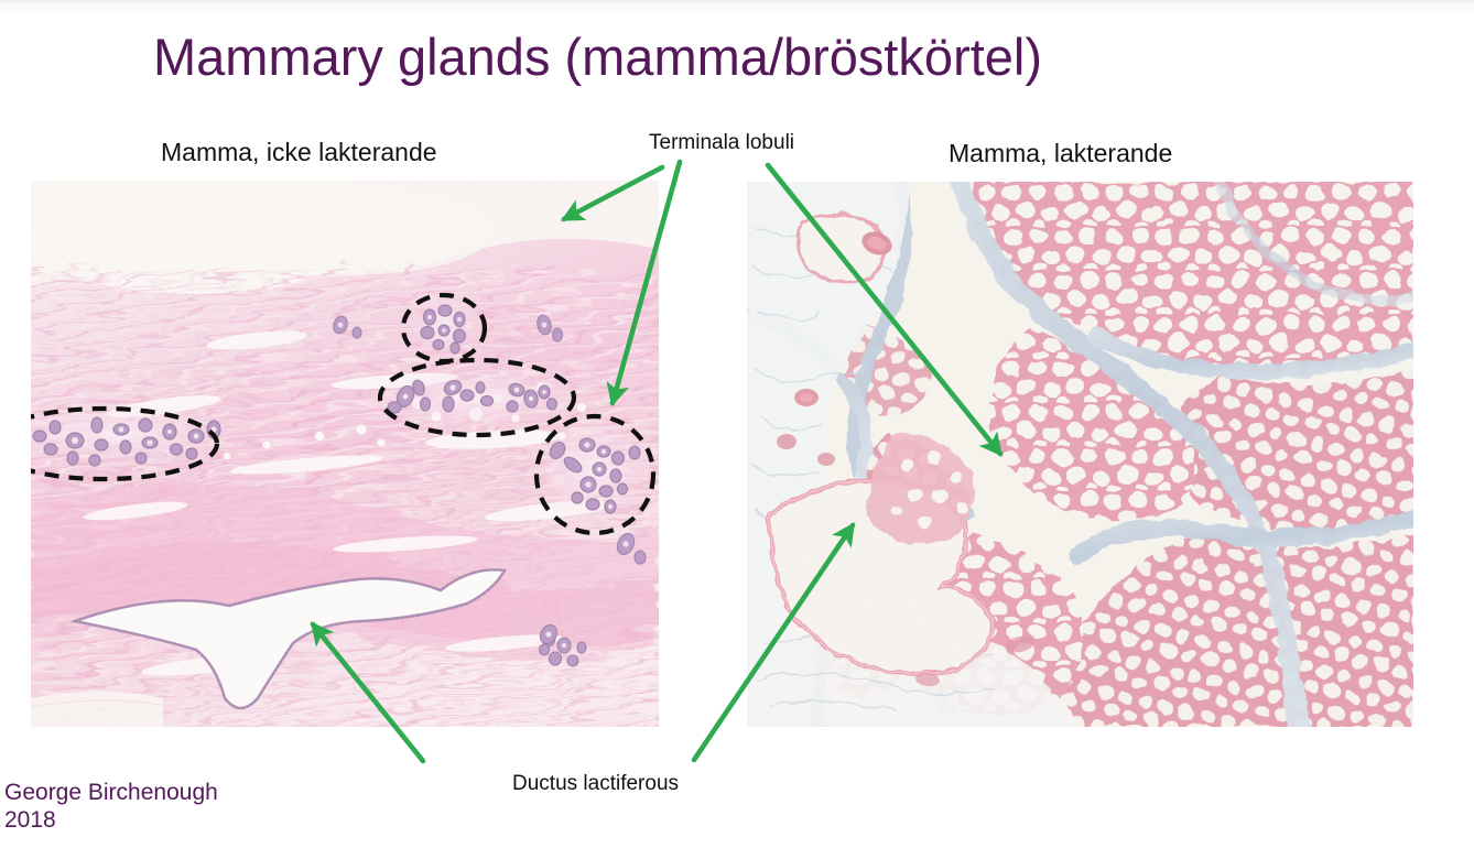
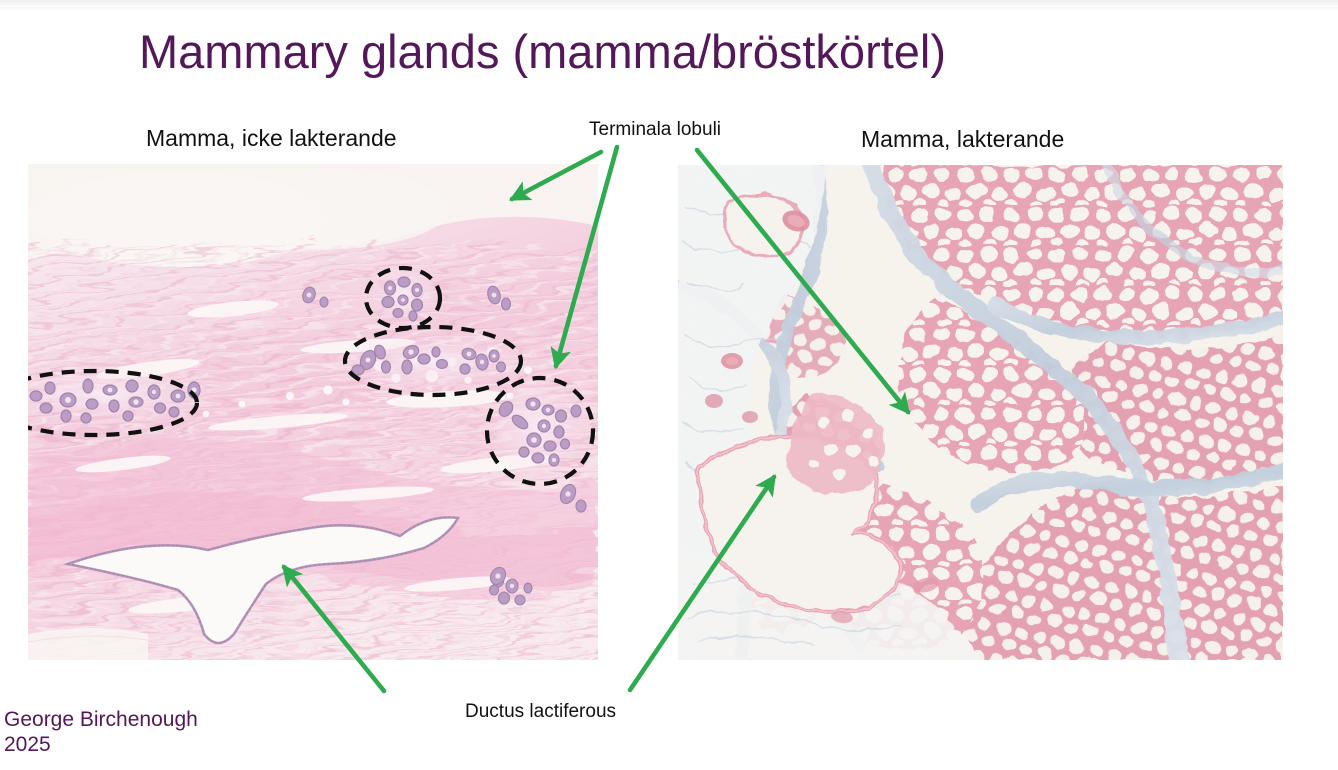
  Mammary glands (mamma/bröstkörtel)
  Mamma, icke lakterande
  Mamma, lakterande
  Terminala lobuli
  Ductus lactiferous
  George Birchenough
- 2018
+ 2025
